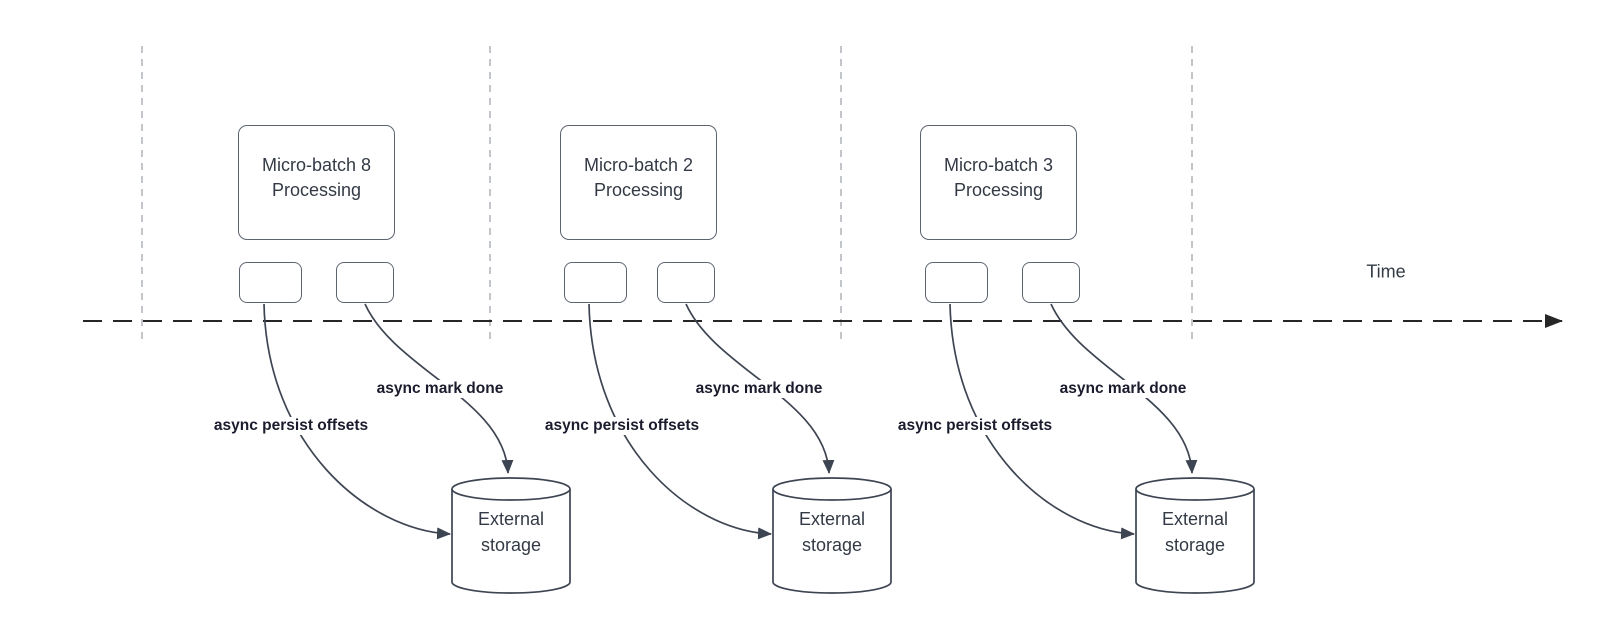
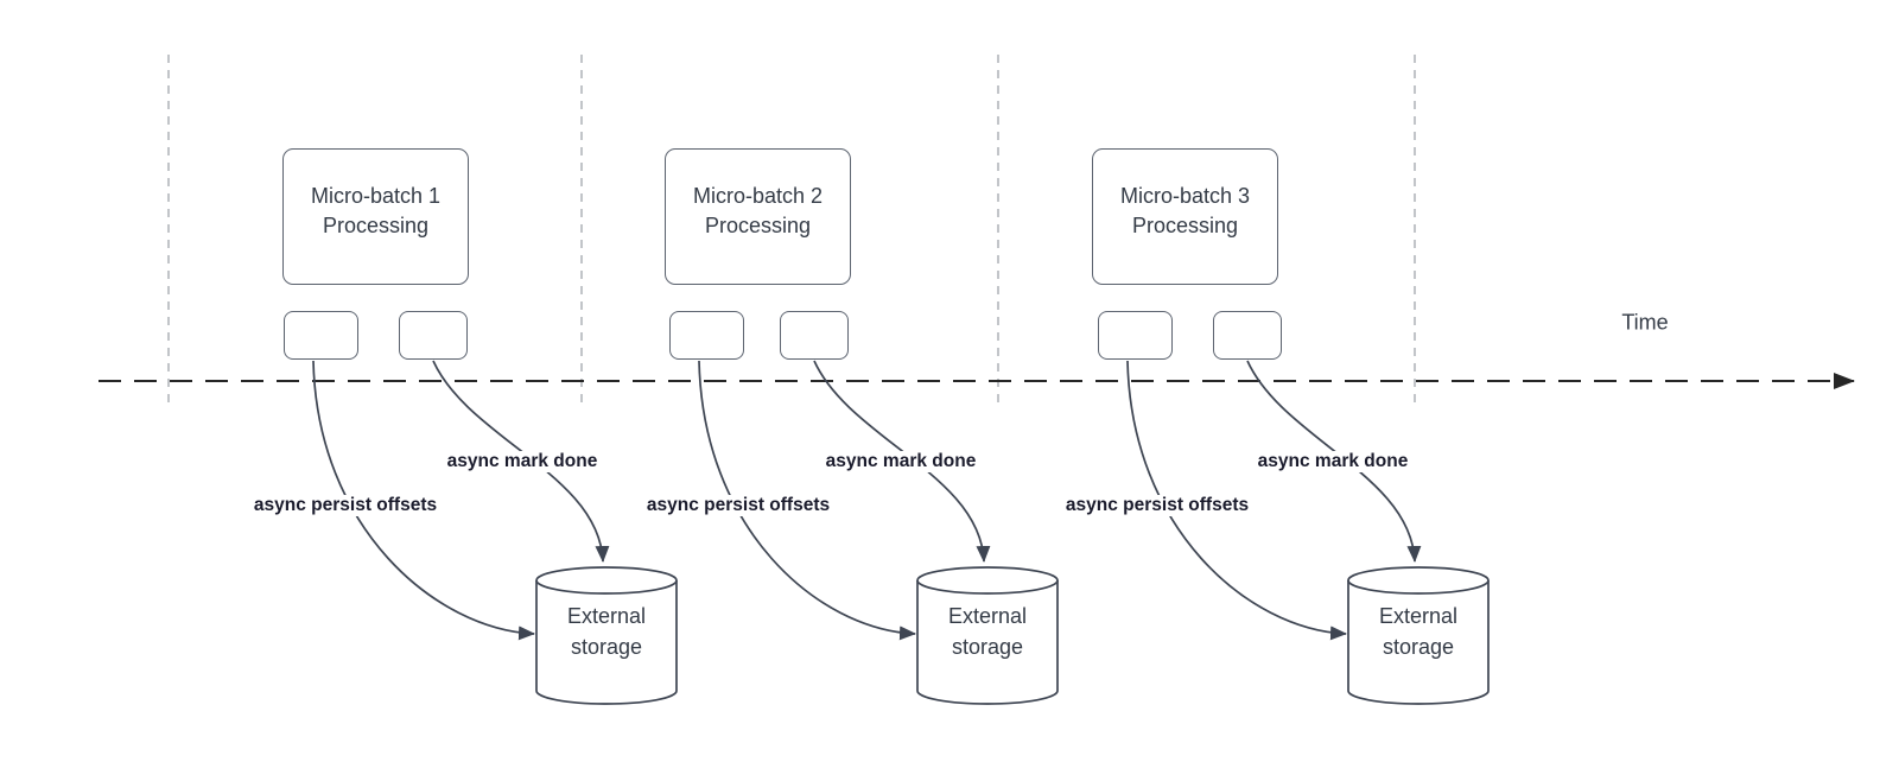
- Micro-batch 8
+ Micro-batch 1
  Processing
  External
  storage
  async persist offsets
  async mark done
  Micro-batch 2
  Processing
  External
  storage
  async persist offsets
  async mark done
  Micro-batch 3
  Processing
  External
  storage
  async persist offsets
  async mark done
  Time
